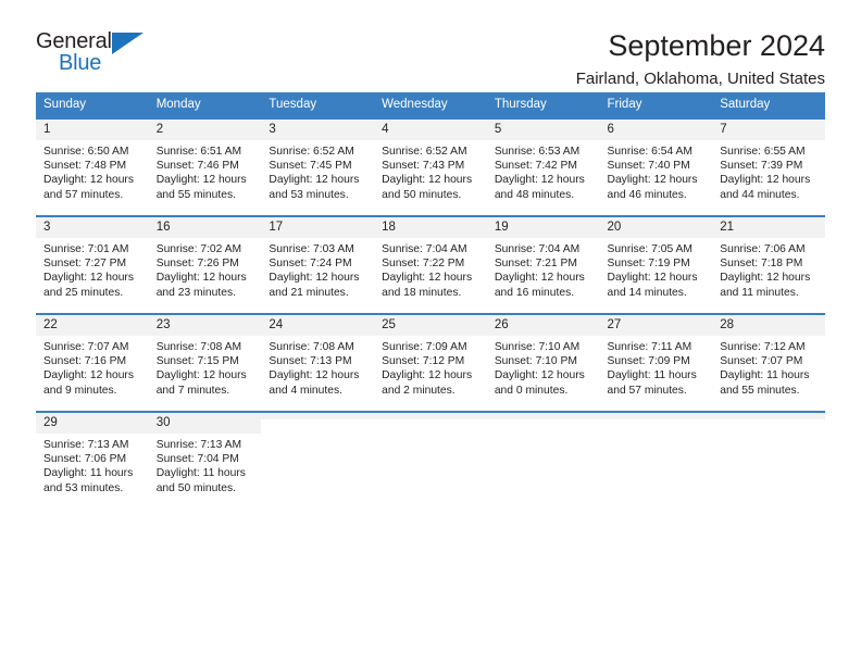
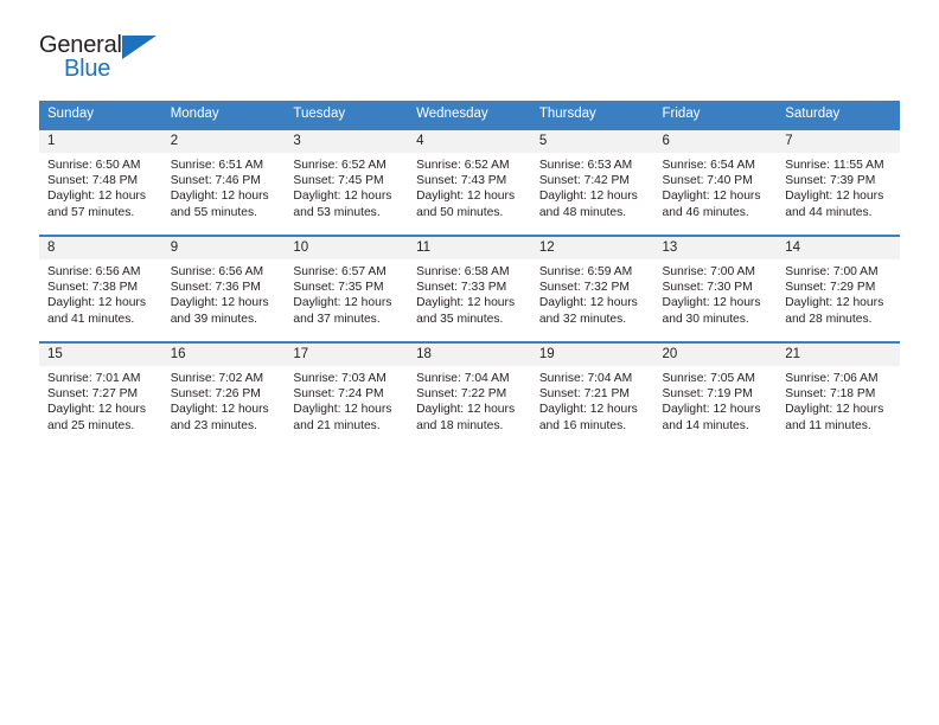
  General
  Blue
- September 2024
- Fairland, Oklahoma, United States
  Sunday	Monday	Tuesday	Wednesday	Thursday	Friday	Saturday
- 1Sunrise: 6:50 AMSunset: 7:48 PMDaylight: 12 hoursand 57 minutes.	2Sunrise: 6:51 AMSunset: 7:46 PMDaylight: 12 hoursand 55 minutes.	3Sunrise: 6:52 AMSunset: 7:45 PMDaylight: 12 hoursand 53 minutes.	4Sunrise: 6:52 AMSunset: 7:43 PMDaylight: 12 hoursand 50 minutes.	5Sunrise: 6:53 AMSunset: 7:42 PMDaylight: 12 hoursand 48 minutes.	6Sunrise: 6:54 AMSunset: 7:40 PMDaylight: 12 hoursand 46 minutes.	7Sunrise: 6:55 AMSunset: 7:39 PMDaylight: 12 hoursand 44 minutes.
+ 1Sunrise: 6:50 AMSunset: 7:48 PMDaylight: 12 hoursand 57 minutes.	2Sunrise: 6:51 AMSunset: 7:46 PMDaylight: 12 hoursand 55 minutes.	3Sunrise: 6:52 AMSunset: 7:45 PMDaylight: 12 hoursand 53 minutes.	4Sunrise: 6:52 AMSunset: 7:43 PMDaylight: 12 hoursand 50 minutes.	5Sunrise: 6:53 AMSunset: 7:42 PMDaylight: 12 hoursand 48 minutes.	6Sunrise: 6:54 AMSunset: 7:40 PMDaylight: 12 hoursand 46 minutes.	7Sunrise: 11:55 AMSunset: 7:39 PMDaylight: 12 hoursand 44 minutes.
+ 8Sunrise: 6:56 AMSunset: 7:38 PMDaylight: 12 hoursand 41 minutes.	9Sunrise: 6:56 AMSunset: 7:36 PMDaylight: 12 hoursand 39 minutes.	10Sunrise: 6:57 AMSunset: 7:35 PMDaylight: 12 hoursand 37 minutes.	11Sunrise: 6:58 AMSunset: 7:33 PMDaylight: 12 hoursand 35 minutes.	12Sunrise: 6:59 AMSunset: 7:32 PMDaylight: 12 hoursand 32 minutes.	13Sunrise: 7:00 AMSunset: 7:30 PMDaylight: 12 hoursand 30 minutes.	14Sunrise: 7:00 AMSunset: 7:29 PMDaylight: 12 hoursand 28 minutes.
- 3Sunrise: 7:01 AMSunset: 7:27 PMDaylight: 12 hoursand 25 minutes.	16Sunrise: 7:02 AMSunset: 7:26 PMDaylight: 12 hoursand 23 minutes.	17Sunrise: 7:03 AMSunset: 7:24 PMDaylight: 12 hoursand 21 minutes.	18Sunrise: 7:04 AMSunset: 7:22 PMDaylight: 12 hoursand 18 minutes.	19Sunrise: 7:04 AMSunset: 7:21 PMDaylight: 12 hoursand 16 minutes.	20Sunrise: 7:05 AMSunset: 7:19 PMDaylight: 12 hoursand 14 minutes.	21Sunrise: 7:06 AMSunset: 7:18 PMDaylight: 12 hoursand 11 minutes.
+ 15Sunrise: 7:01 AMSunset: 7:27 PMDaylight: 12 hoursand 25 minutes.	16Sunrise: 7:02 AMSunset: 7:26 PMDaylight: 12 hoursand 23 minutes.	17Sunrise: 7:03 AMSunset: 7:24 PMDaylight: 12 hoursand 21 minutes.	18Sunrise: 7:04 AMSunset: 7:22 PMDaylight: 12 hoursand 18 minutes.	19Sunrise: 7:04 AMSunset: 7:21 PMDaylight: 12 hoursand 16 minutes.	20Sunrise: 7:05 AMSunset: 7:19 PMDaylight: 12 hoursand 14 minutes.	21Sunrise: 7:06 AMSunset: 7:18 PMDaylight: 12 hoursand 11 minutes.
- 22Sunrise: 7:07 AMSunset: 7:16 PMDaylight: 12 hoursand 9 minutes.	23Sunrise: 7:08 AMSunset: 7:15 PMDaylight: 12 hoursand 7 minutes.	24Sunrise: 7:08 AMSunset: 7:13 PMDaylight: 12 hoursand 4 minutes.	25Sunrise: 7:09 AMSunset: 7:12 PMDaylight: 12 hoursand 2 minutes.	26Sunrise: 7:10 AMSunset: 7:10 PMDaylight: 12 hoursand 0 minutes.	27Sunrise: 7:11 AMSunset: 7:09 PMDaylight: 11 hoursand 57 minutes.	28Sunrise: 7:12 AMSunset: 7:07 PMDaylight: 11 hoursand 55 minutes.
- 29Sunrise: 7:13 AMSunset: 7:06 PMDaylight: 11 hoursand 53 minutes.	30Sunrise: 7:13 AMSunset: 7:04 PMDaylight: 11 hoursand 50 minutes.
